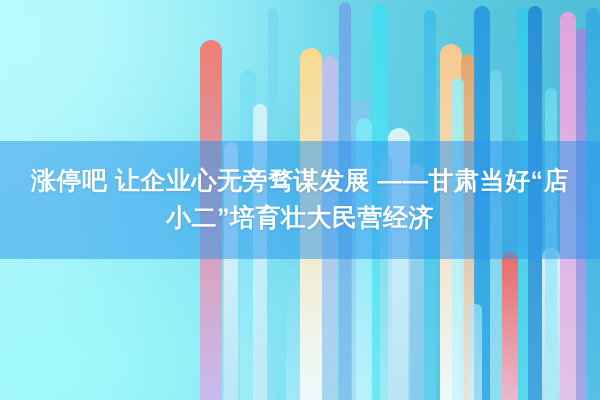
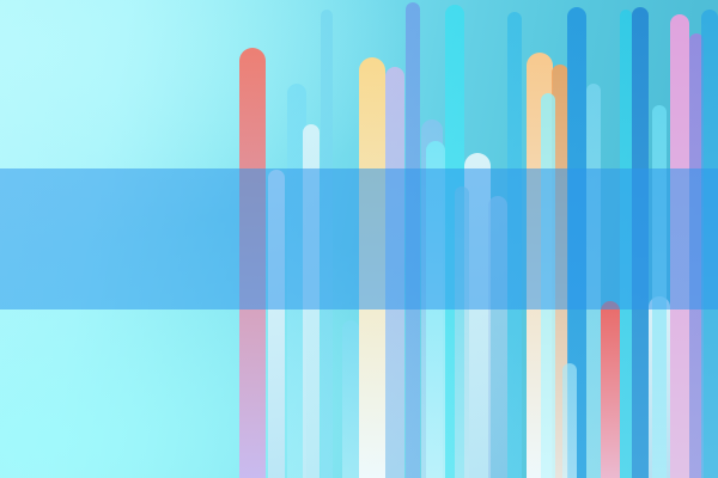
- 涨停吧 让企业心无旁骛谋发展 ——甘肃当好“店
- 小二”培育壮大民营经济
